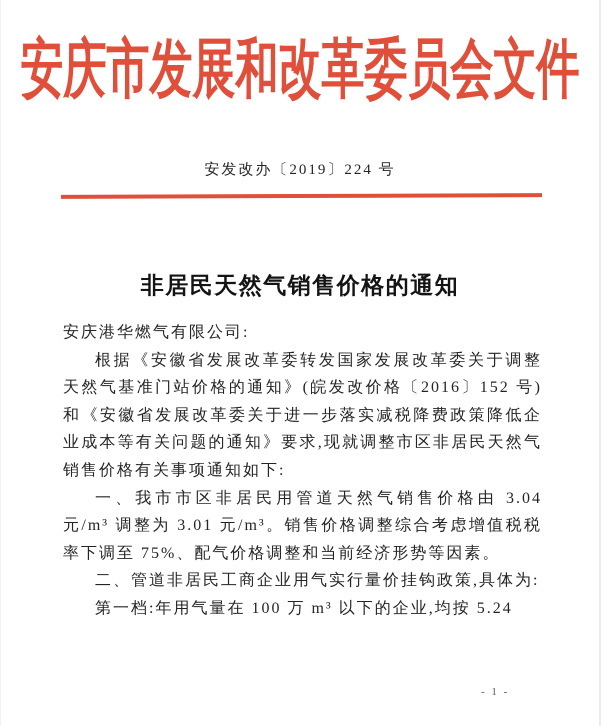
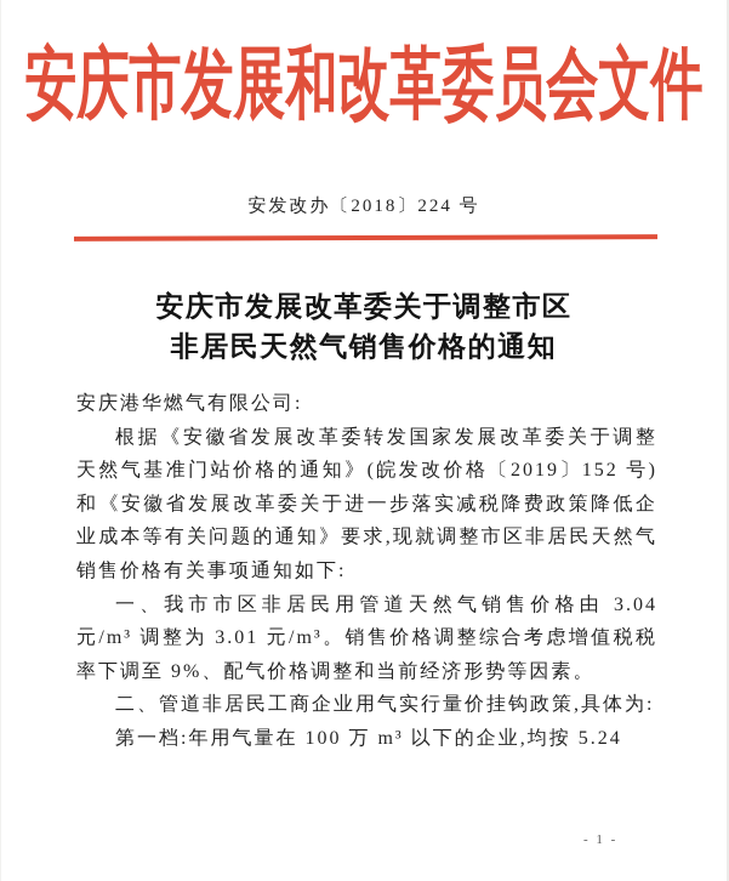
  安庆市发展和改革委员会文件
- 安发改办〔2019〕224 号
+ 安发改办〔2018〕224 号
+ 安庆市发展改革委关于调整市区
  非居民天然气销售价格的通知
  安庆港华燃气有限公司:
- 根据《安徽省发展改革委转发国家发展改革委关于调整天然气基准门站价格的通知》(皖发改价格〔2016〕152 号)和《安徽省发展改革委关于进一步落实减税降费政策降低企业成本等有关问题的通知》要求,现就调整市区非居民天然气销售价格有关事项通知如下:
+ 根据《安徽省发展改革委转发国家发展改革委关于调整天然气基准门站价格的通知》(皖发改价格〔2019〕152 号)和《安徽省发展改革委关于进一步落实减税降费政策降低企业成本等有关问题的通知》要求,现就调整市区非居民天然气销售价格有关事项通知如下:
- 一、我市市区非居民用管道天然气销售价格由 3.04 元/m³ 调整为 3.01 元/m³。销售价格调整综合考虑增值税税率下调至 75%、配气价格调整和当前经济形势等因素。
+ 一、我市市区非居民用管道天然气销售价格由 3.04 元/m³ 调整为 3.01 元/m³。销售价格调整综合考虑增值税税率下调至 9%、配气价格调整和当前经济形势等因素。
  二、管道非居民工商企业用气实行量价挂钩政策,具体为:
  第一档:年用气量在 100 万 m³ 以下的企业,均按 5.24
  - 1 -
